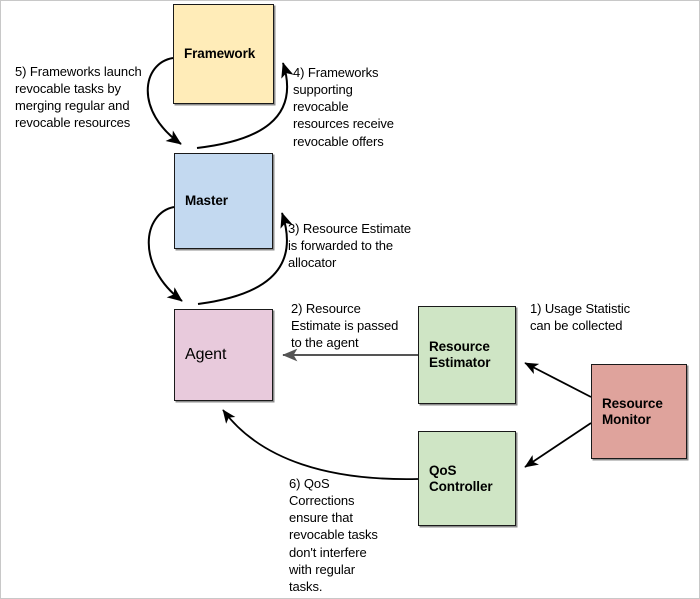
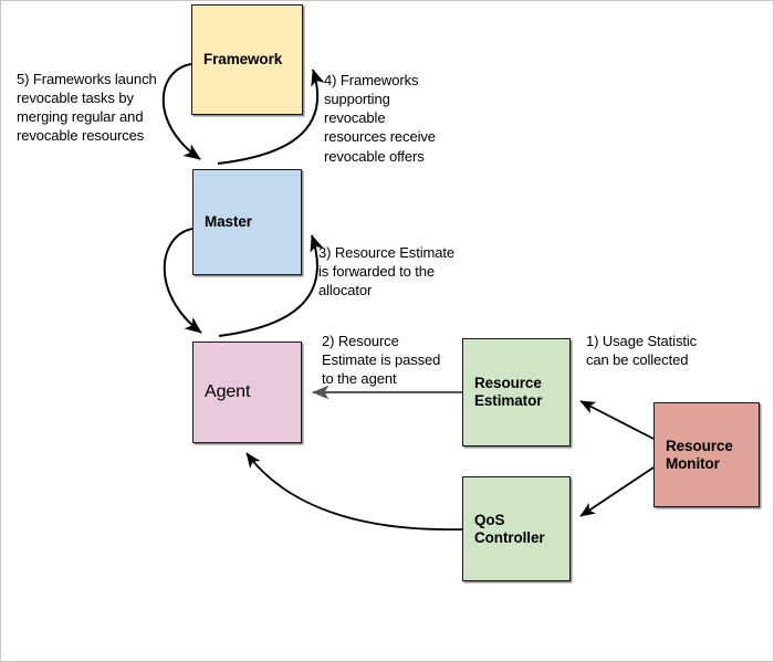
  Framework
  Master
  Agent
  Resource
  Estimator
  QoS
  Controller
  Resource
  Monitor
  1) Usage Statistic
  can be collected
  2) Resource
  Estimate is passed
  to the agent
  3) Resource Estimate
  is forwarded to the
  allocator
  4) Frameworks
  supporting
  revocable
  resources receive
  revocable offers
  5) Frameworks launch
  revocable tasks by
  merging regular and
  revocable resources
- 6) QoS
- Corrections
- ensure that
- revocable tasks
- don't interfere
- with regular
- tasks.
